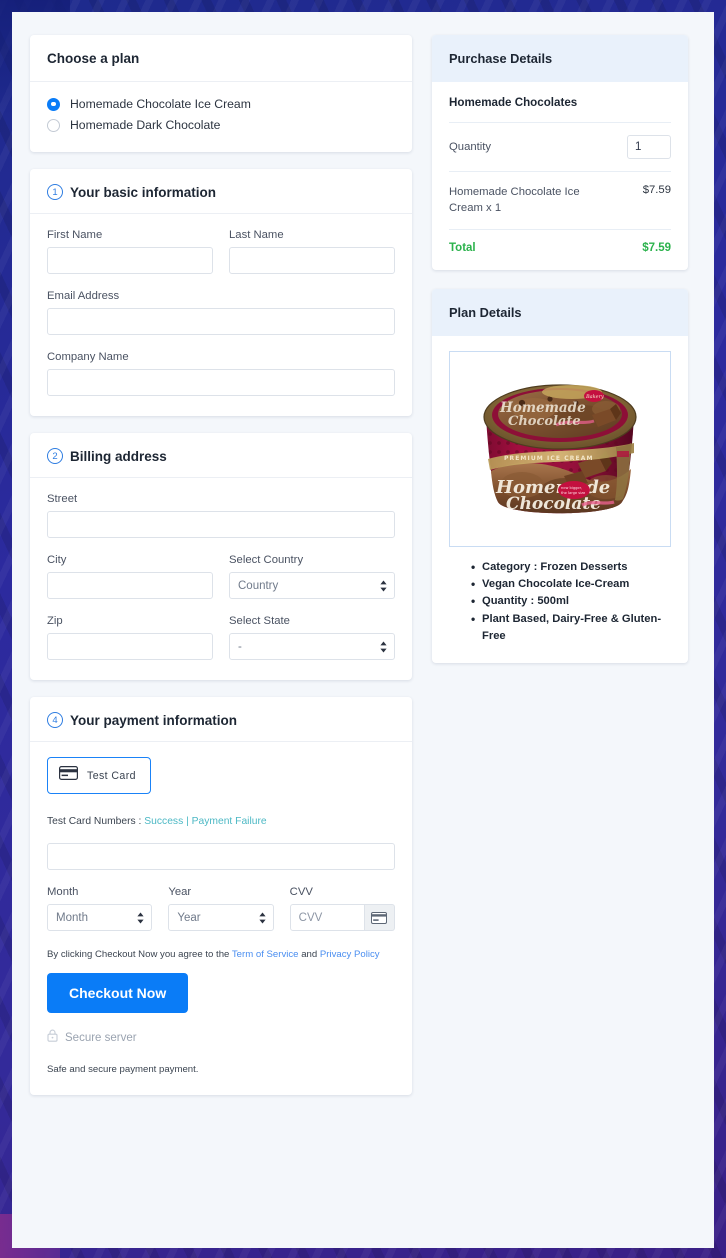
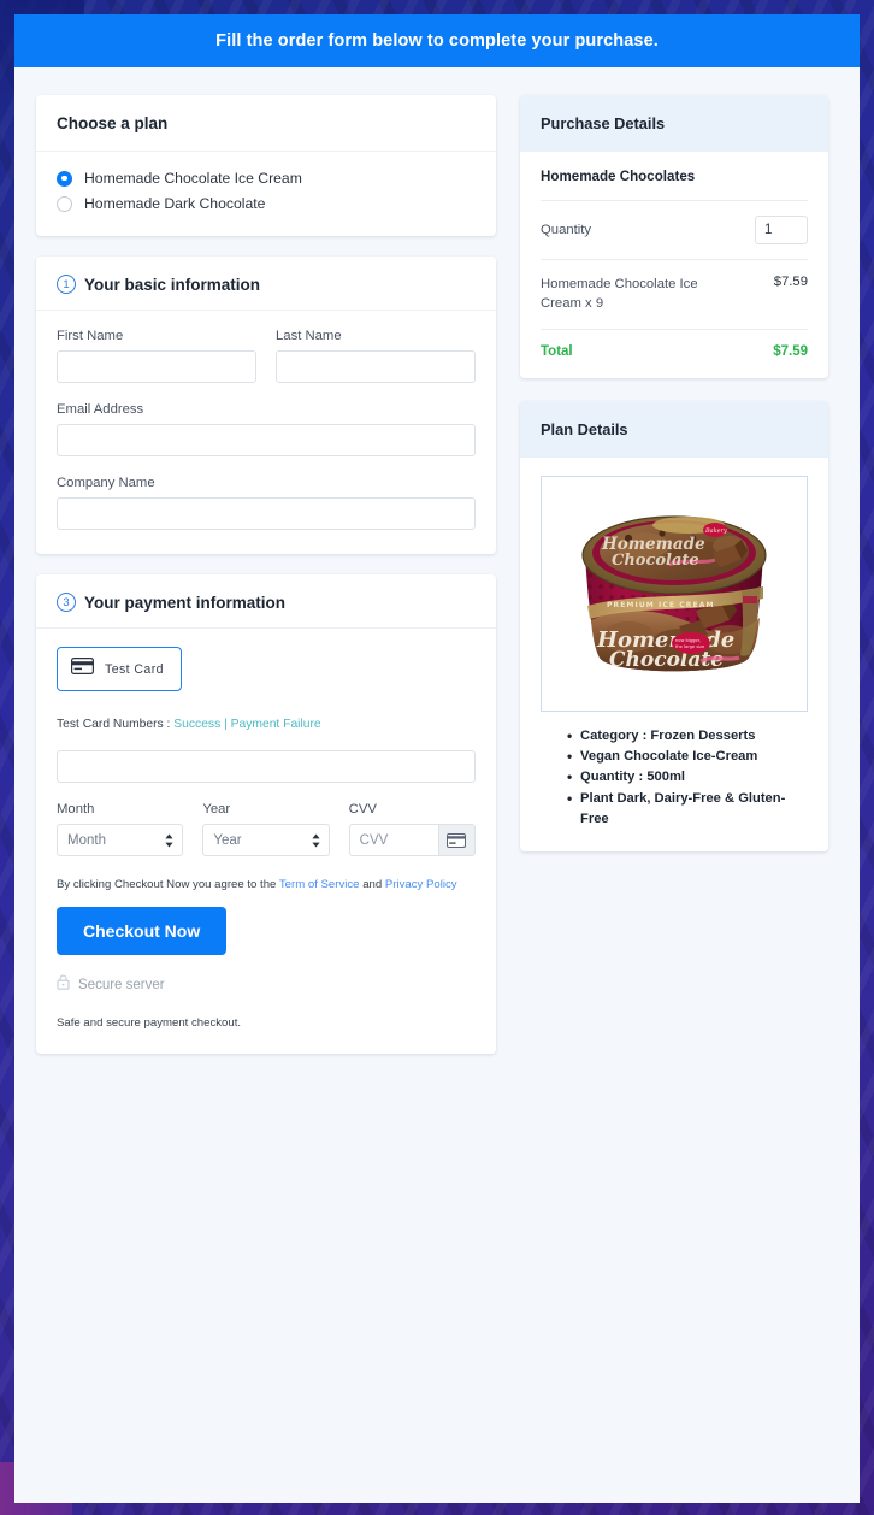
+ Fill the order form below to complete your purchase.
  Choose a plan
  Homemade Chocolate Ice Cream
  Homemade Dark Chocolate
  1
  Your basic information
  First Name
  Last Name
  Email Address
  Company Name
- 2
- Billing address
- Street
- City
- Select Country
- Country
- Zip
- Select State
- -
- 4
+ 3
  Your payment information
  Test Card
  Test Card Numbers : Success | Payment Failure
  Month
  Month
  Year
  Year
  CVV
  CVV
  By clicking Checkout Now you agree to the Term of Service and Privacy Policy
  Checkout Now
  Secure server
- Safe and secure payment payment.
+ Safe and secure payment checkout.
  Purchase Details
  Homemade Chocolates
  Quantity
  1
- Homemade Chocolate Ice Cream x 1
+ Homemade Chocolate Ice Cream x 9
  $7.59
  Total
  $7.59
  Plan Details
  Homede
  Chocolate
  Homemade
  Chocolate
  Category : Frozen Desserts
  Vegan Chocolate Ice-Cream
  Quantity : 500ml
- Plant Based, Dairy-Free & Gluten-Free
+ Plant Dark, Dairy-Free & Gluten-Free
